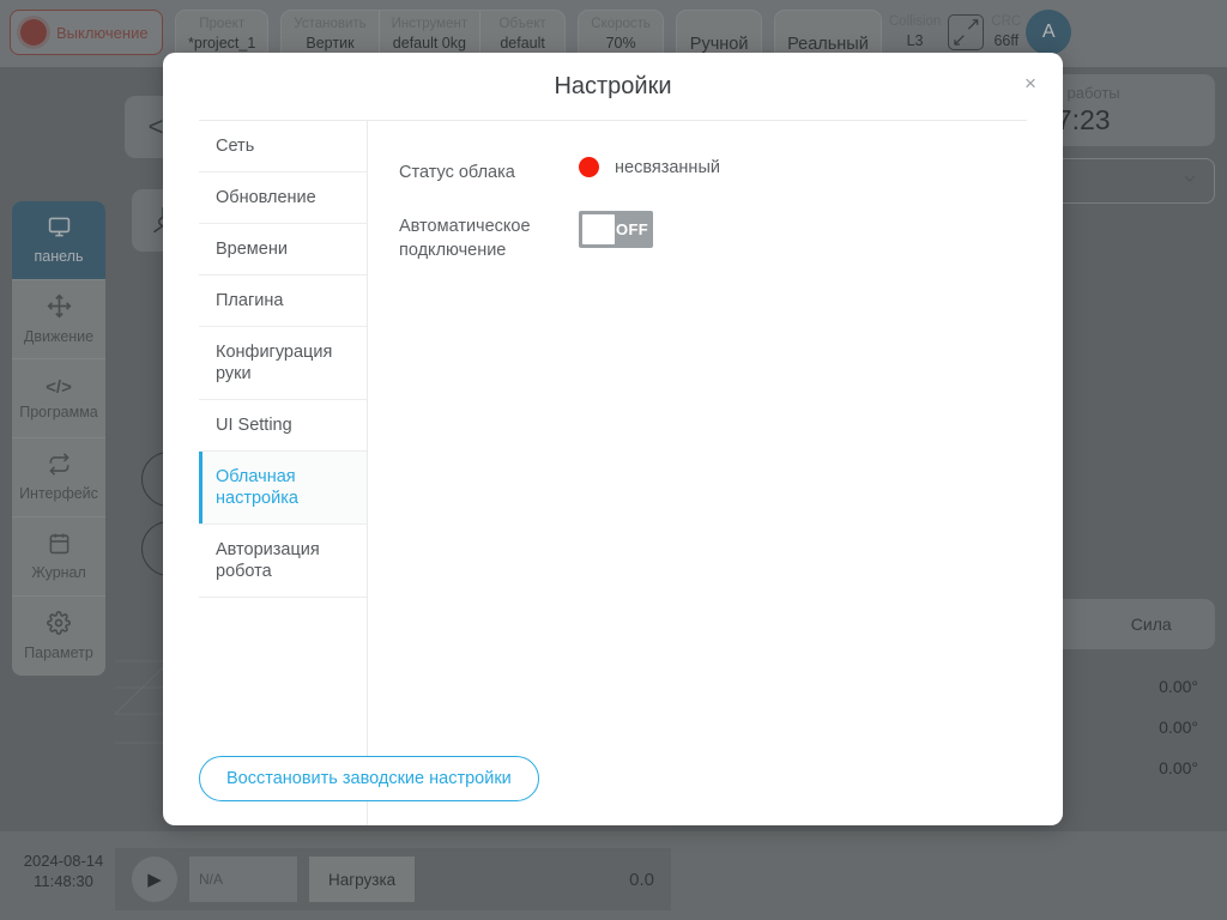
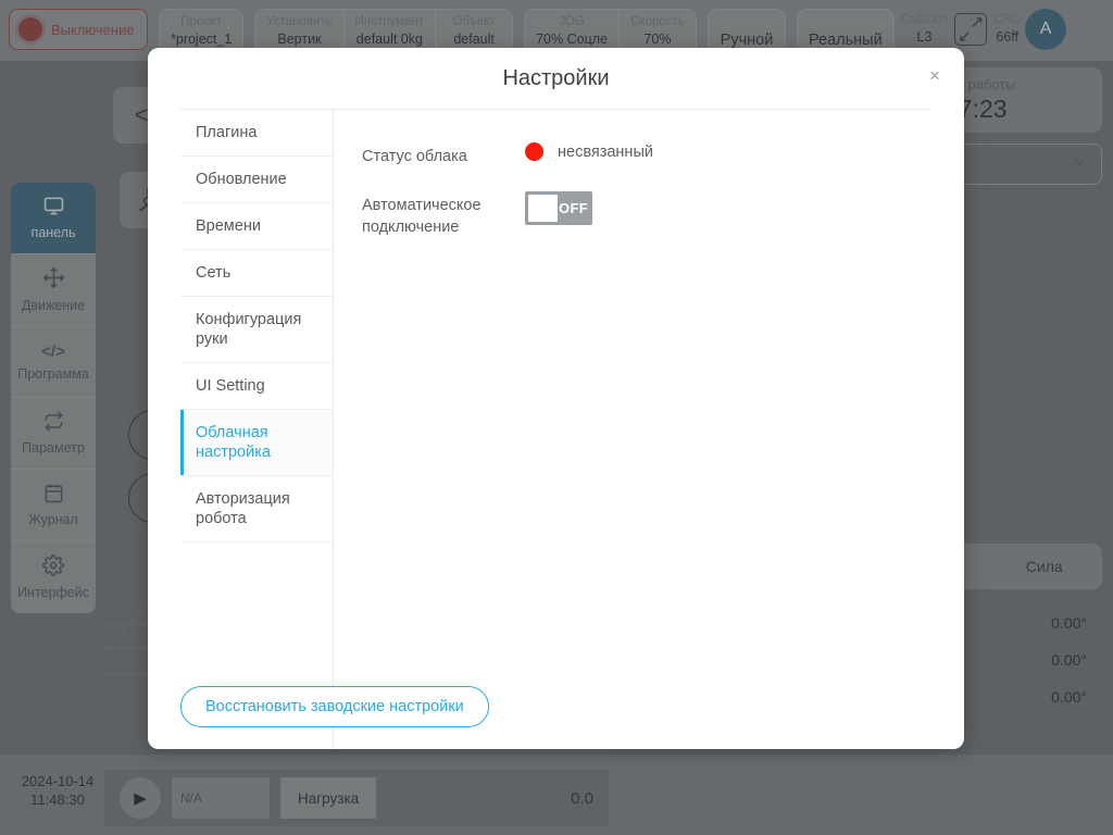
  Выключение
  *project_1
  Вертик
  default 0kg
  default
+ 70% Соцле
  70%
  Ручной
  Реальный
  L3
  ↗
  ↙
  66ff
  A
  панель
  Движение
  </>
  Программа
- Интерфейс
+ Параметр
  Журнал
- Параметр
+ Интерфейс
  <
  Сила
  0.00°
  0.00°
  0.00°
- 2024-08-14
+ 2024-10-14
  11:48:30
  ▶
  N/A
  Нагрузка
  0.0
  Настройки
  ×
- Сеть
+ Плагина
  Обновление
  Времени
- Плагина
+ Сеть
  Конфигурация руки
  UI Setting
  Облачная настройка
  Авторизация робота
  Статус облака
  несвязанный
  Автоматическое подключение
  OFF
  Восстановить заводские настройки
